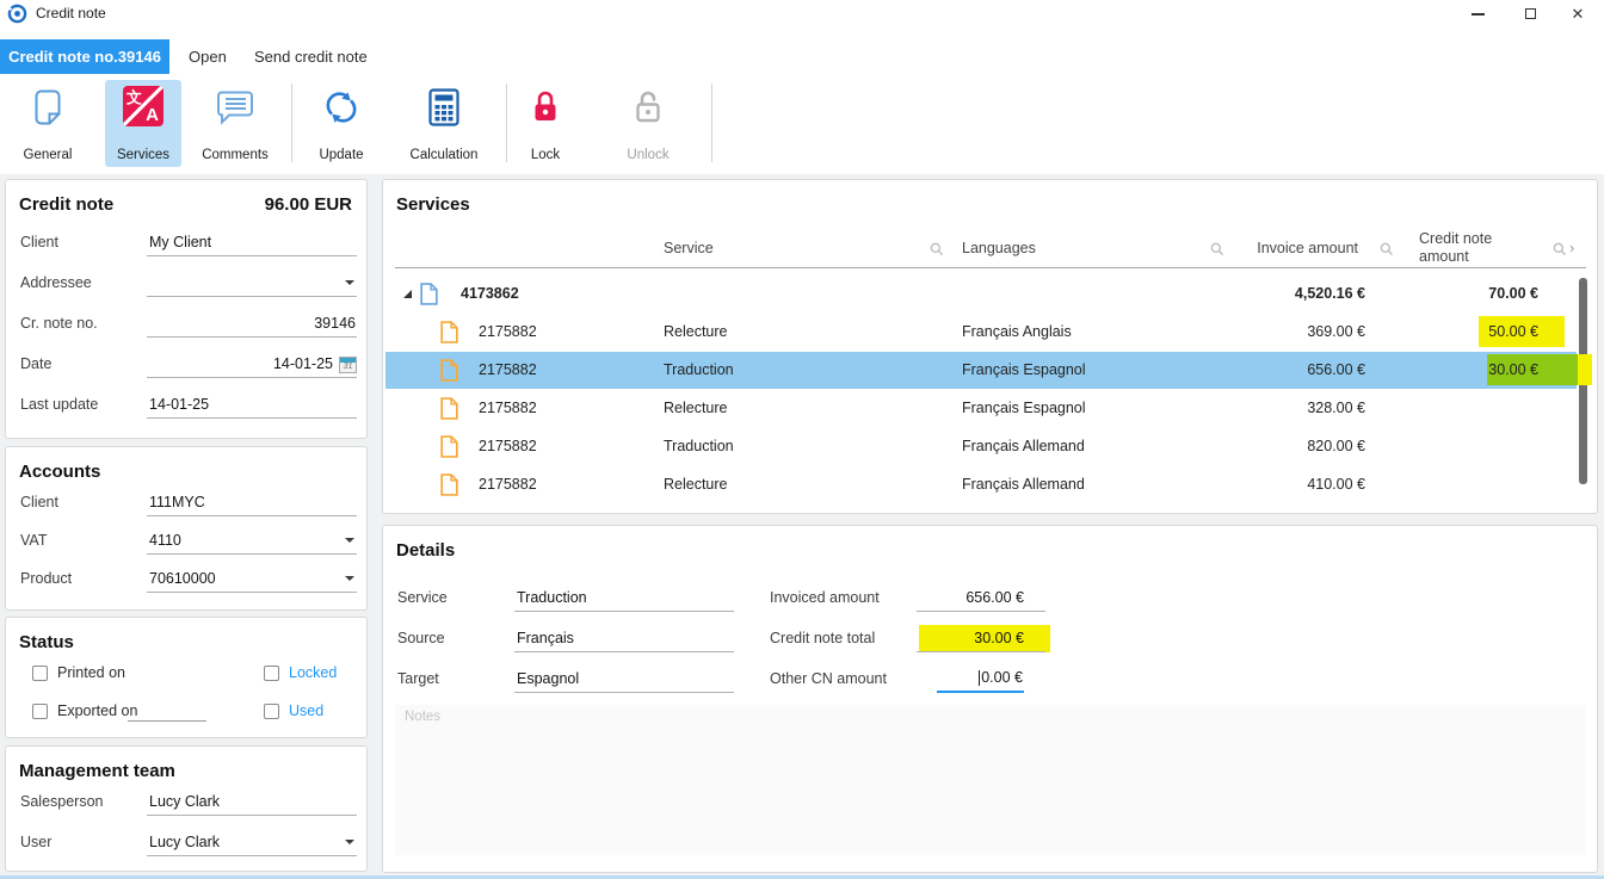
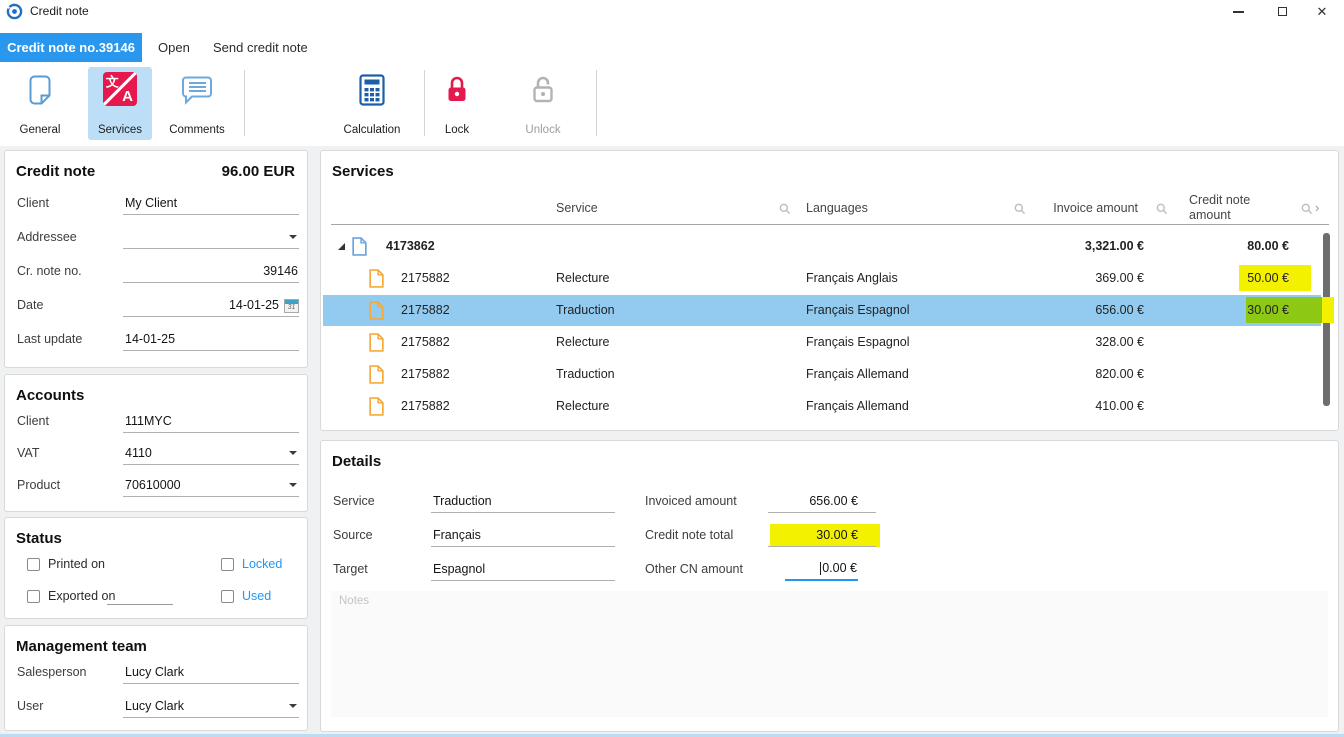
  Credit note
  ✕
  Credit note no.39146
  Open
  Send credit note
  General
  文
  A
  Services
  Comments
- Update
  Calculation
  Lock
  Unlock
  Credit note
  96.00 EUR
  Client
  My Client
  Addressee
  Cr. note no.
  39146
  Date
  14-01-25
  Last update
  14-01-25
  Accounts
  Client
  111MYC
  VAT
  4110
  Product
  70610000
  Status
  Printed on
  Locked
  Exported on
  Used
  Management team
  Salesperson
  Lucy Clark
  User
  Lucy Clark
  Services
  Service
  Languages
  Invoice amount
  Credit note
  amount
  ›
  4173862
- 4,520.16 €
+ 3,321.00 €
- 70.00 €
+ 80.00 €
  2175882
  Relecture
  Français Anglais
  369.00 €
  50.00 €
  2175882
  Traduction
  Français Espagnol
  656.00 €
  30.00 €
  2175882
  Relecture
  Français Espagnol
  328.00 €
  2175882
  Traduction
  Français Allemand
  820.00 €
  2175882
  Relecture
  Français Allemand
  410.00 €
  Details
  Service
  Traduction
  Invoiced amount
  656.00 €
  Source
  Français
  Credit note total
  30.00 €
  Target
  Espagnol
  Other CN amount
  0.00 €
  Notes
